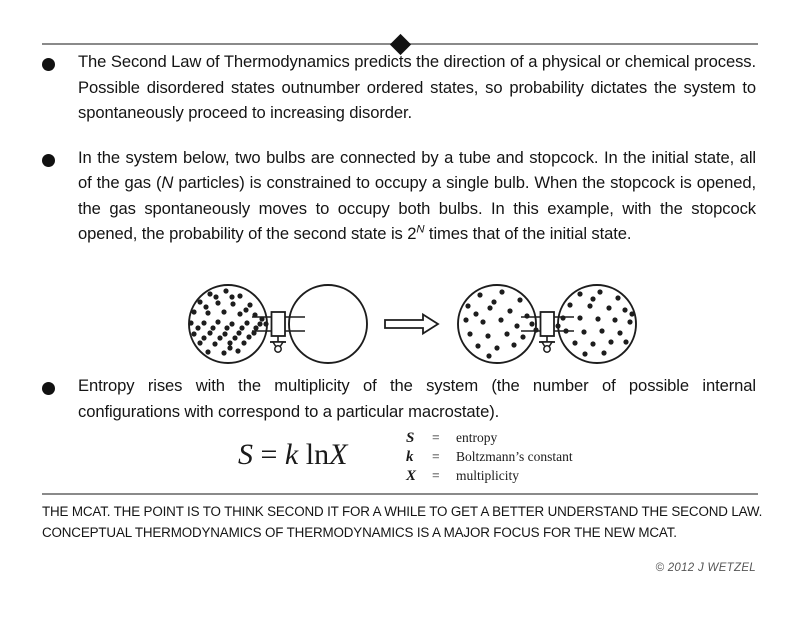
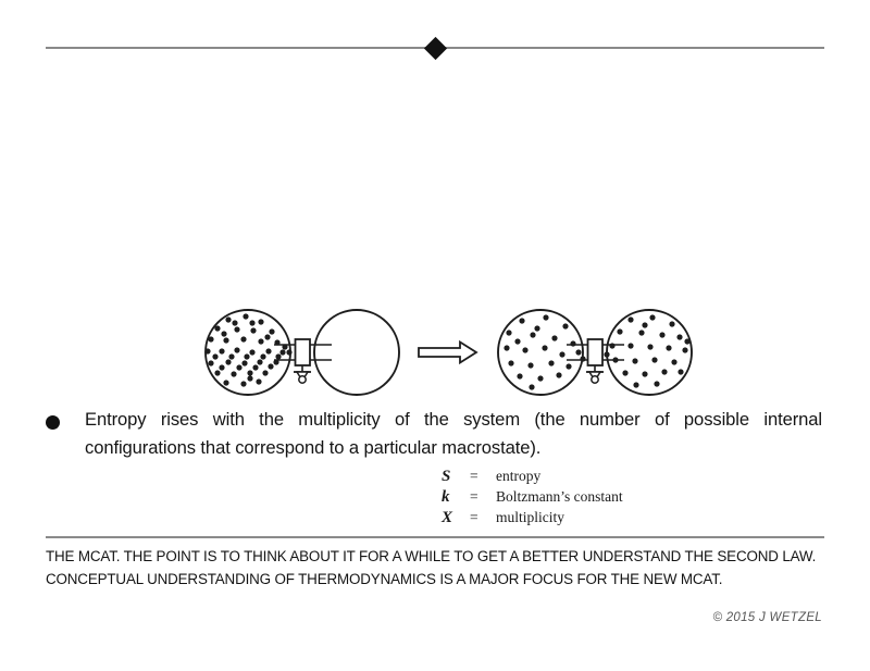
- The Second Law of Thermodynamics predicts the direction of a physical or chemical process. Possible disordered states outnumber ordered states, so probability dictates the system to spontaneously proceed to increasing disorder.
- In the system below, two bulbs are connected by a tube and stopcock. In the initial state, all of the gas (N particles) is constrained to occupy a single bulb. When the stopcock is opened, the gas spontaneously moves to occupy both bulbs. In this example, with the stopcock opened, the probability of the second state is 2N times that of the initial state.
- Entropy rises with the multiplicity of the system (the number of possible internal configurations with correspond to a particular macrostate).
+ Entropy rises with the multiplicity of the system (the number of possible internal configurations that correspond to a particular macrostate).
- S = k lnX
  S
  =
  entropy
  k
  =
  Boltzmann’s constant
  X
  =
  multiplicity
- THE MCAT. THE POINT IS TO THINK SECOND IT FOR A WHILE TO GET A BETTER UNDERSTAND THE SECOND LAW.
+ THE MCAT. THE POINT IS TO THINK ABOUT IT FOR A WHILE TO GET A BETTER UNDERSTAND THE SECOND LAW.
- CONCEPTUAL THERMODYNAMICS OF THERMODYNAMICS IS A MAJOR FOCUS FOR THE NEW MCAT.
+ CONCEPTUAL UNDERSTANDING OF THERMODYNAMICS IS A MAJOR FOCUS FOR THE NEW MCAT.
- © 2012 J WETZEL
+ © 2015 J WETZEL
